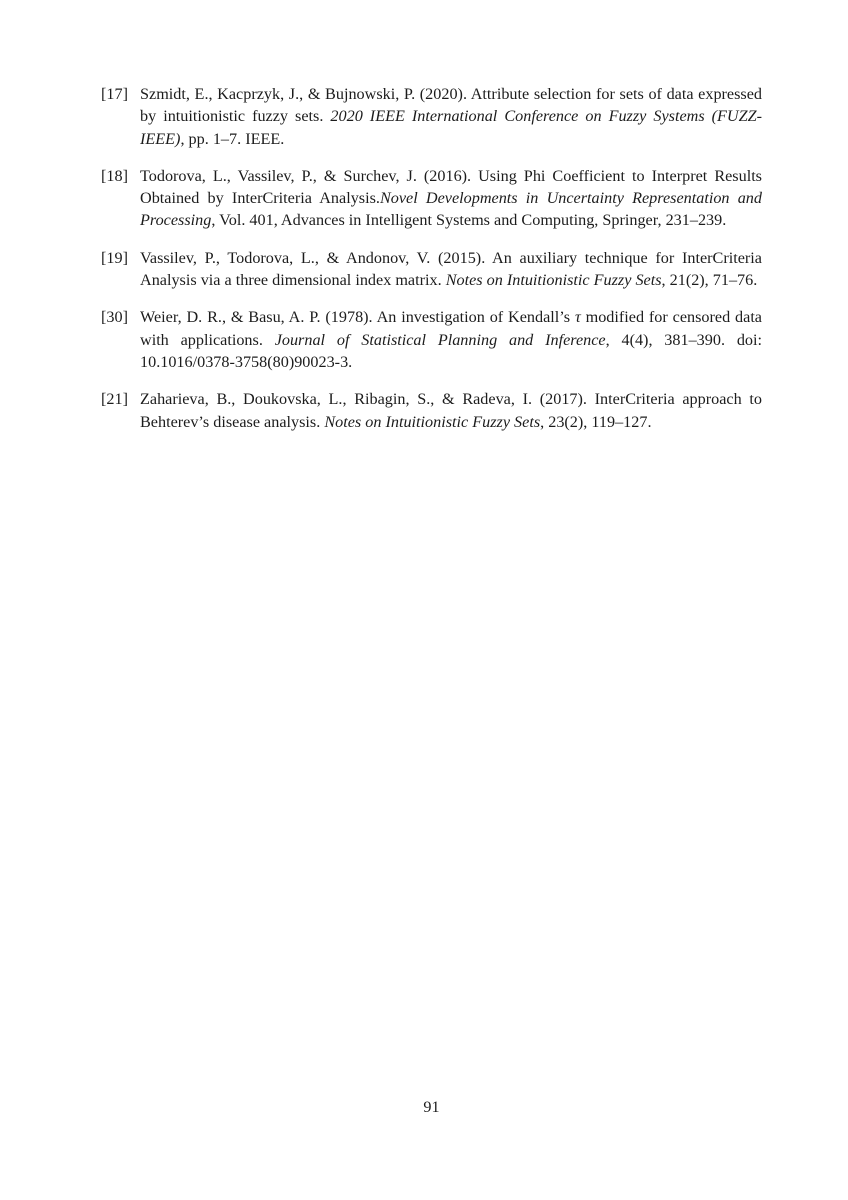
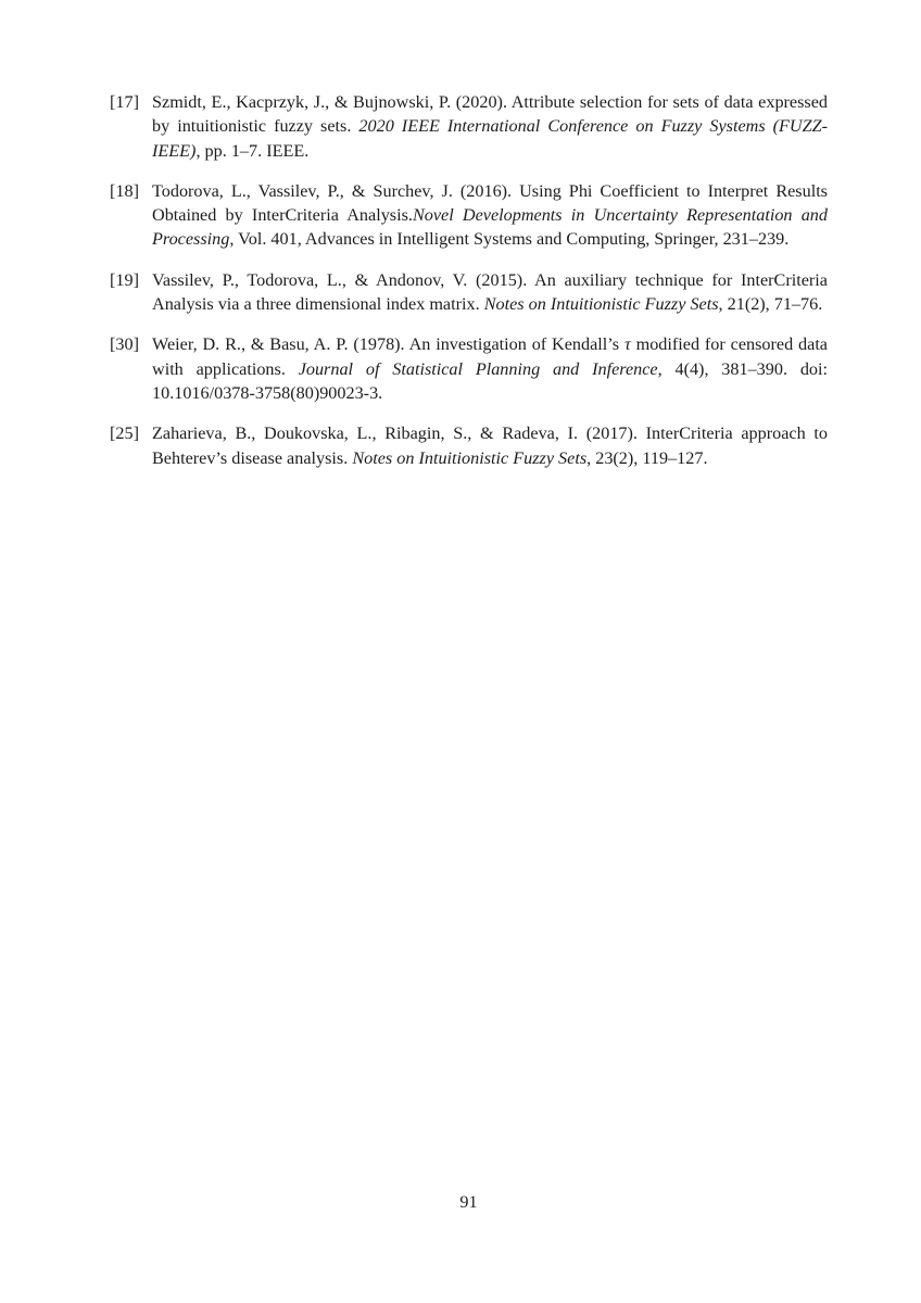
  [17]
  Szmidt, E., Kacprzyk, J., & Bujnowski, P. (2020). Attribute selection for sets of data expressed by intuitionistic fuzzy sets. 2020 IEEE International Conference on Fuzzy Systems (FUZZ-IEEE), pp. 1–7. IEEE.
  [18]
  Todorova, L., Vassilev, P., & Surchev, J. (2016). Using Phi Coefficient to Interpret Results Obtained by InterCriteria Analysis.Novel Developments in Uncertainty Representation and Processing, Vol. 401, Advances in Intelligent Systems and Computing, Springer, 231–239.
  [19]
  Vassilev, P., Todorova, L., & Andonov, V. (2015). An auxiliary technique for InterCriteria Analysis via a three dimensional index matrix. Notes on Intuitionistic Fuzzy Sets, 21(2), 71–76.
  [30]
  Weier, D. R., & Basu, A. P. (1978). An investigation of Kendall’s τ modified for censored data with applications. Journal of Statistical Planning and Inference, 4(4), 381–390. doi: 10.1016/0378-3758(80)90023-3.
- [21]
+ [25]
  Zaharieva, B., Doukovska, L., Ribagin, S., & Radeva, I. (2017). InterCriteria approach to Behterev’s disease analysis. Notes on Intuitionistic Fuzzy Sets, 23(2), 119–127.
  91
